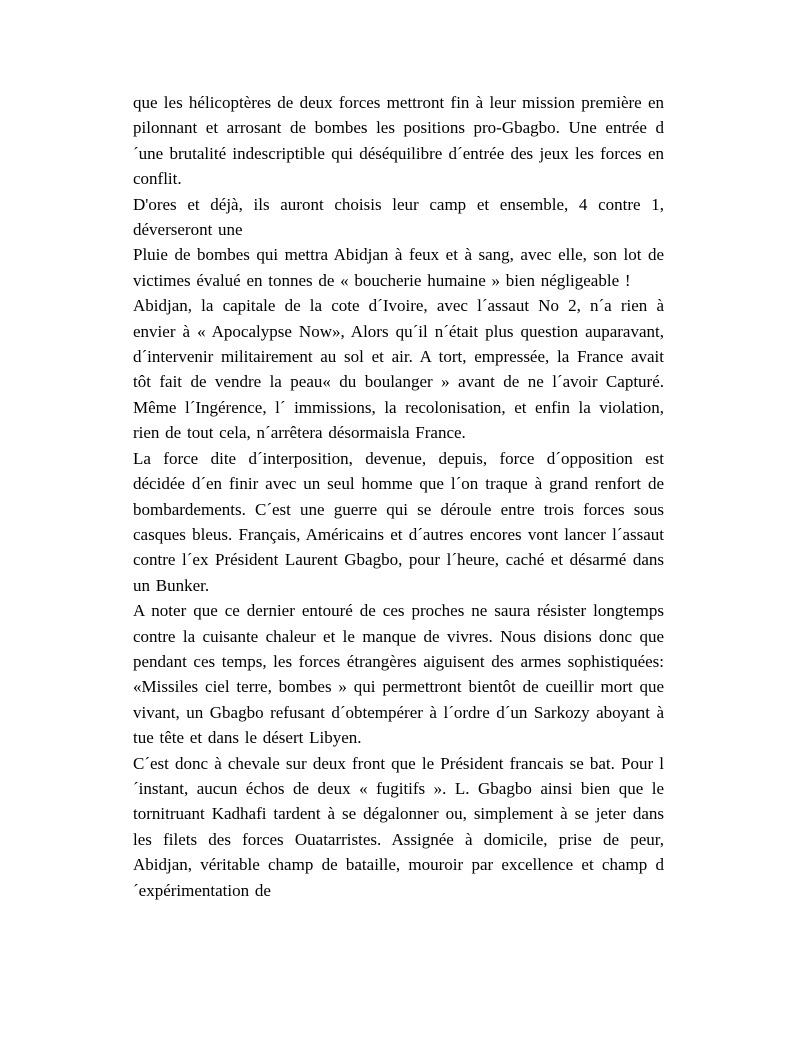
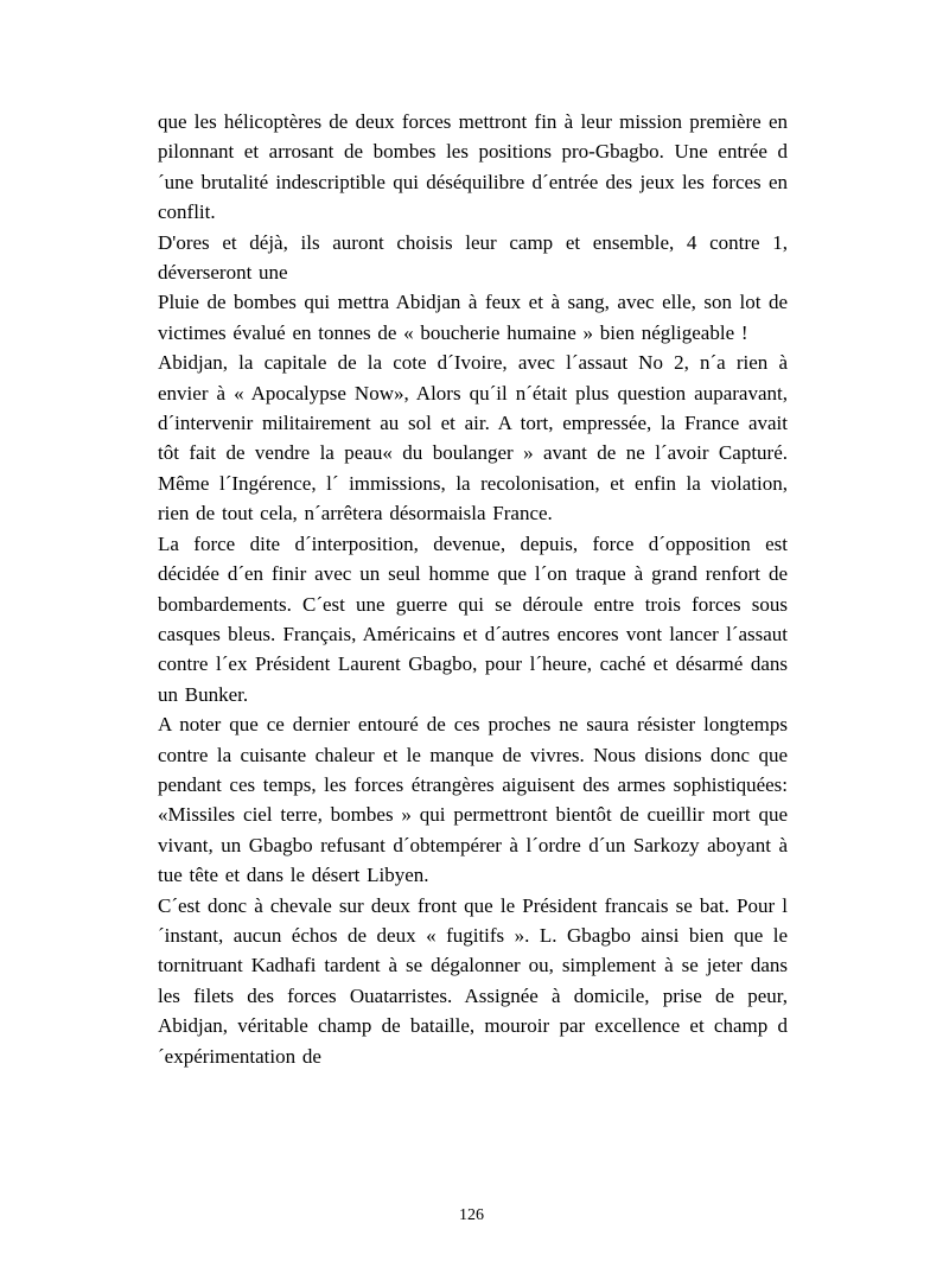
  que les hélicoptères de deux forces mettront fin à leur mission première en pilonnant et arrosant de bombes les positions pro-Gbagbo. Une entrée d´une brutalité indescriptible qui déséquilibre d´entrée des jeux les forces en conflit.
  D'ores et déjà, ils auront choisis leur camp et ensemble, 4 contre 1, déverseront une
  Pluie de bombes qui mettra Abidjan à feux et à sang, avec elle, son lot de victimes évalué en tonnes de « boucherie humaine » bien négligeable !
  Abidjan, la capitale de la cote d´Ivoire, avec l´assaut No 2, n´a rien à envier à « Apocalypse Now», Alors qu´il n´était plus question auparavant, d´intervenir militairement au sol et air. A tort, empressée, la France avait tôt fait de vendre la peau« du boulanger » avant de ne l´avoir Capturé. Même l´Ingérence, l´ immissions, la recolonisation, et enfin la violation, rien de tout cela, n´arrêtera désormaisla France.
  La force dite d´interposition, devenue, depuis, force d´opposition est décidée d´en finir avec un seul homme que l´on traque à grand renfort de bombardements. C´est une guerre qui se déroule entre trois forces sous casques bleus. Français, Américains et d´autres encores vont lancer l´assaut contre l´ex Président Laurent Gbagbo, pour l´heure, caché et désarmé dans un Bunker.
  A noter que ce dernier entouré de ces proches ne saura résister longtemps contre la cuisante chaleur et le manque de vivres. Nous disions donc que pendant ces temps, les forces étrangères aiguisent des armes sophistiquées: «Missiles ciel terre, bombes » qui permettront bientôt de cueillir mort que vivant, un Gbagbo refusant d´obtempérer à l´ordre d´un Sarkozy aboyant à tue tête et dans le désert Libyen.
  C´est donc à chevale sur deux front que le Président francais se bat. Pour l´instant, aucun échos de deux « fugitifs ». L. Gbagbo ainsi bien que le tornitruant Kadhafi tardent à se dégalonner ou, simplement à se jeter dans les filets des forces Ouatarristes. Assignée à domicile, prise de peur, Abidjan, véritable champ de bataille, mouroir par excellence et champ d´expérimentation de
+ 126
